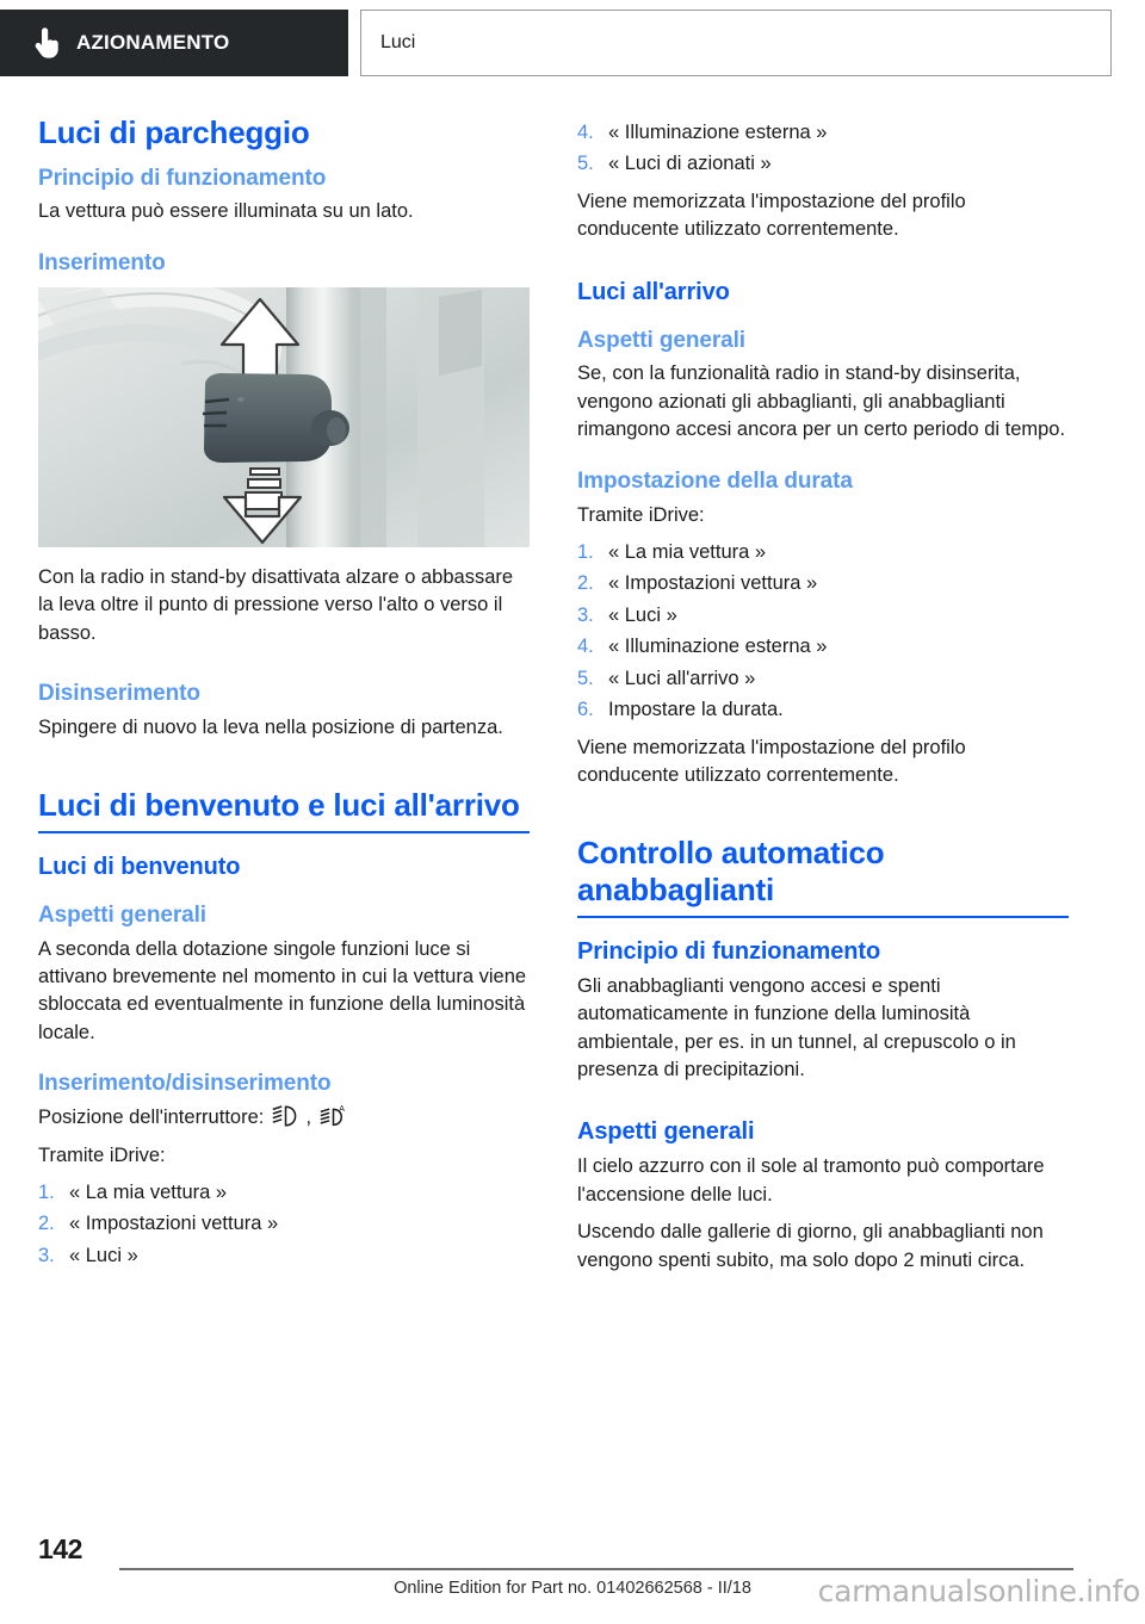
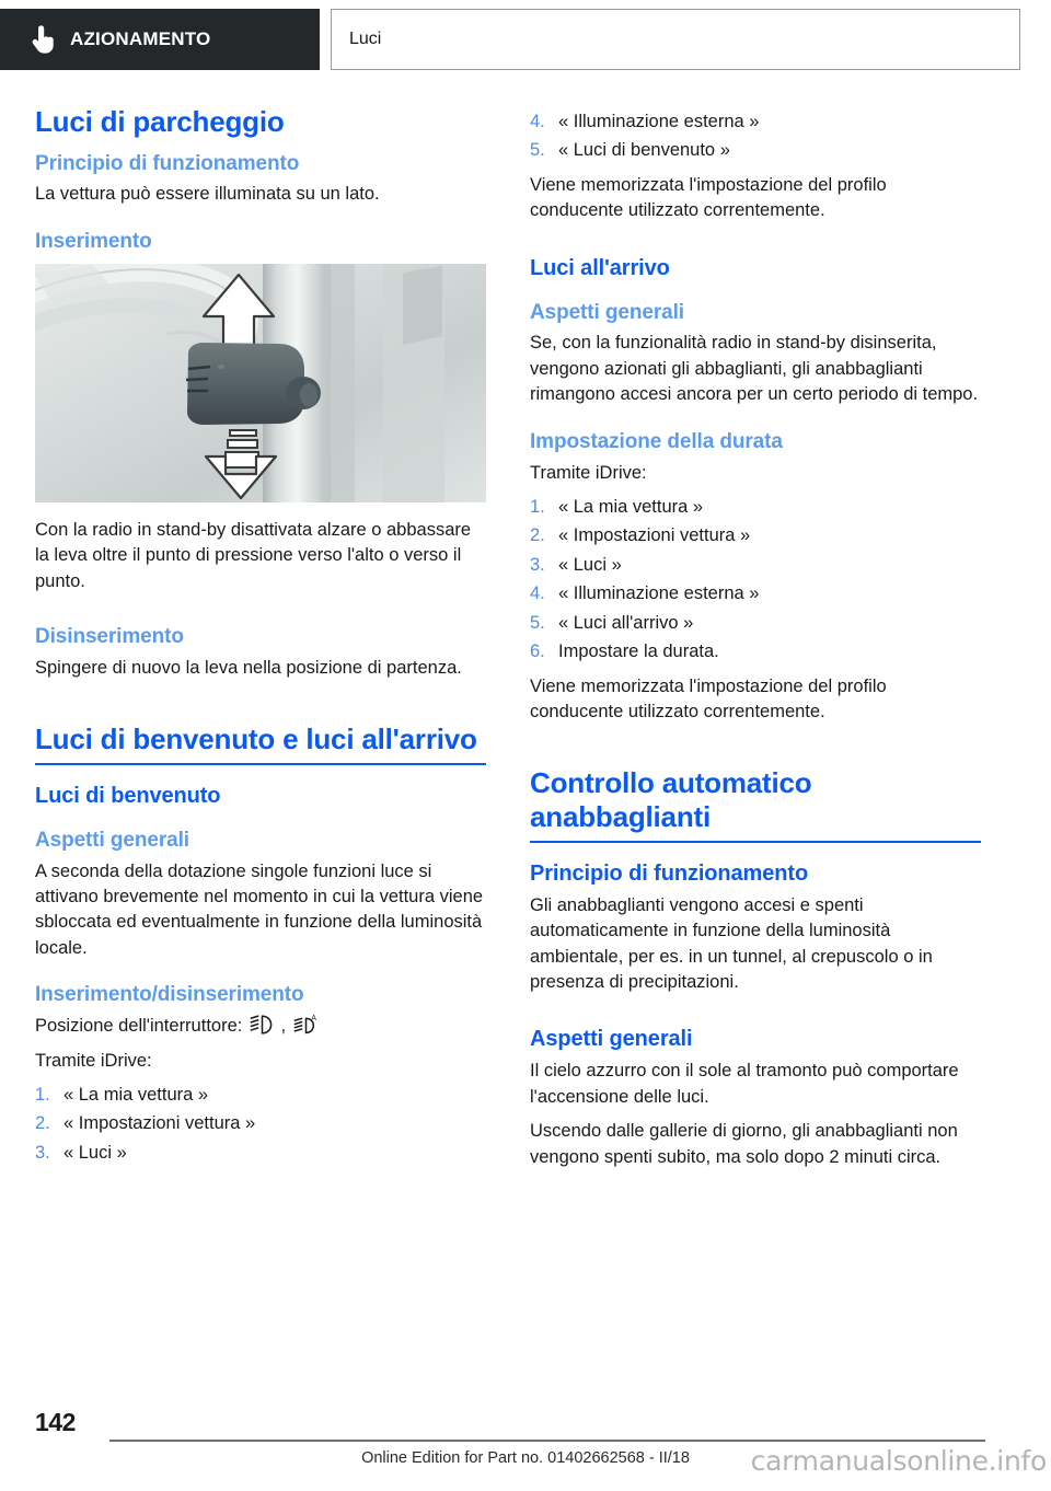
  AZIONAMENTO
  Luci
  Luci di parcheggio
  Principio di funzionamento
  La vettura può essere illuminata su un lato.
  Inserimento
- Con la radio in stand-by disattivata alzare o abbassare la leva oltre il punto di pressione verso l'alto o verso il basso.
+ Con la radio in stand-by disattivata alzare o abbassare la leva oltre il punto di pressione verso l'alto o verso il punto.
  Disinserimento
  Spingere di nuovo la leva nella posizione di partenza.
  Luci di benvenuto e luci all'arrivo
  Luci di benvenuto
  Aspetti generali
  A seconda della dotazione singole funzioni luce si attivano brevemente nel momento in cui la vettura viene sbloccata ed eventualmente in funzione della luminosità locale.
  Inserimento/disinserimento
  Posizione dell'interruttore: ,
  Tramite iDrive:
  1.
  « La mia vettura »
  2.
  « Impostazioni vettura »
  3.
  « Luci »
  4.
  « Illuminazione esterna »
  5.
- « Luci di azionati »
+ « Luci di benvenuto »
  Viene memorizzata l'impostazione del profilo conducente utilizzato correntemente.
  Luci all'arrivo
  Aspetti generali
  Se, con la funzionalità radio in stand-by disinserita, vengono azionati gli abbaglianti, gli anabbaglianti rimangono accesi ancora per un certo periodo di tempo.
  Impostazione della durata
  Tramite iDrive:
  1.
  « La mia vettura »
  2.
  « Impostazioni vettura »
  3.
  « Luci »
  4.
  « Illuminazione esterna »
  5.
  « Luci all'arrivo »
  6.
  Impostare la durata.
  Viene memorizzata l'impostazione del profilo conducente utilizzato correntemente.
  Controllo automatico anabbaglianti
  Principio di funzionamento
  Gli anabbaglianti vengono accesi e spenti automaticamente in funzione della luminosità ambientale, per es. in un tunnel, al crepuscolo o in presenza di precipitazioni.
  Aspetti generali
  Il cielo azzurro con il sole al tramonto può comportare l'accensione delle luci.
  Uscendo dalle gallerie di giorno, gli anabbaglianti non vengono spenti subito, ma solo dopo 2 minuti circa.
  142
  Online Edition for Part no. 01402662568 - II/18
  carmanualsonline.info
